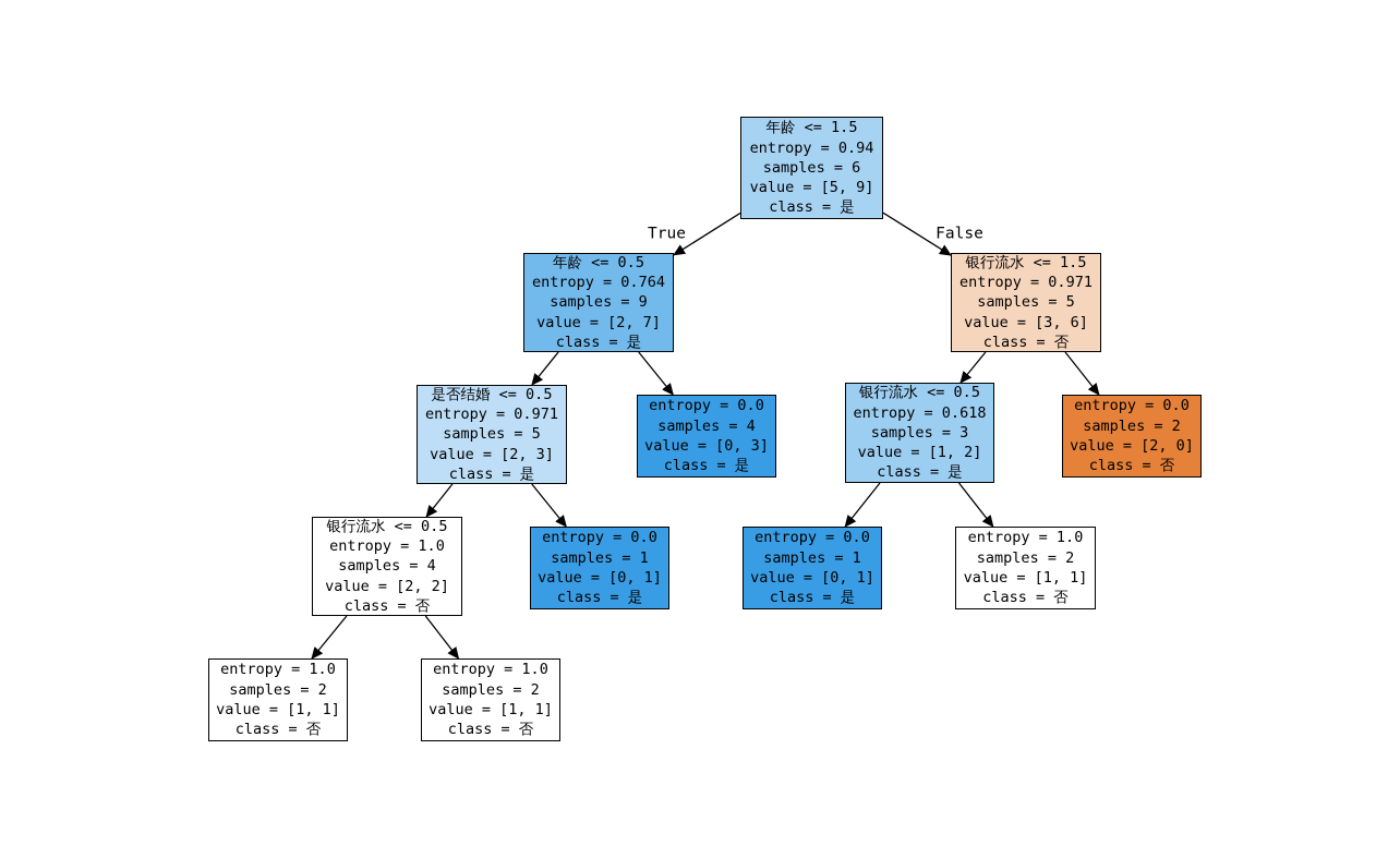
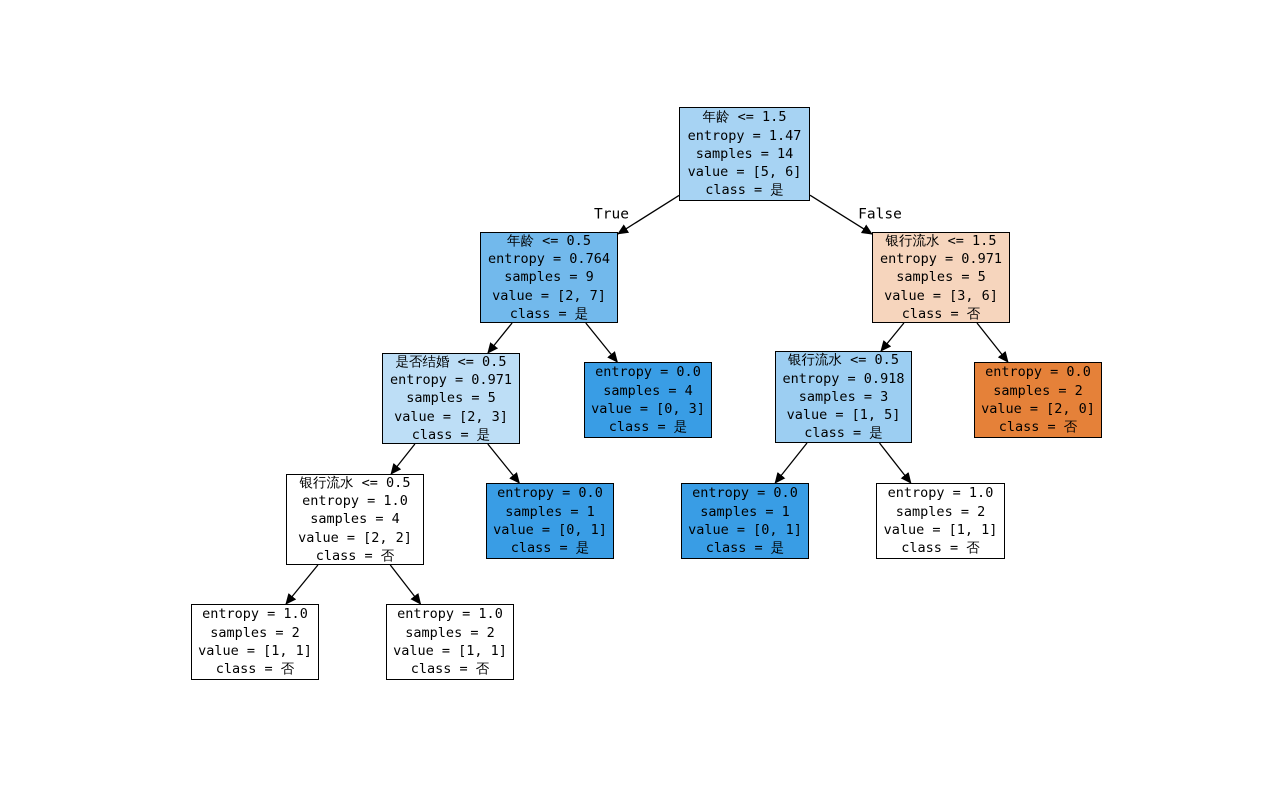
  True
  False
  年龄 <= 1.5
- entropy = 0.94
+ entropy = 1.47
- samples = 6
+ samples = 14
- value = [5, 9]
+ value = [5, 6]
  class = 是
  年龄 <= 0.5
  entropy = 0.764
  samples = 9
  value = [2, 7]
  class = 是
  银行流水 <= 1.5
  entropy = 0.971
  samples = 5
  value = [3, 6]
  class = 否
  是否结婚 <= 0.5
  entropy = 0.971
  samples = 5
  value = [2, 3]
  class = 是
  entropy = 0.0
  samples = 4
  value = [0, 3]
  class = 是
  银行流水 <= 0.5
- entropy = 0.618
+ entropy = 0.918
  samples = 3
- value = [1, 2]
+ value = [1, 5]
  class = 是
  entropy = 0.0
  samples = 2
  value = [2, 0]
  class = 否
  银行流水 <= 0.5
  entropy = 1.0
  samples = 4
  value = [2, 2]
  class = 否
  entropy = 0.0
  samples = 1
  value = [0, 1]
  class = 是
  entropy = 0.0
  samples = 1
  value = [0, 1]
  class = 是
  entropy = 1.0
  samples = 2
  value = [1, 1]
  class = 否
  entropy = 1.0
  samples = 2
  value = [1, 1]
  class = 否
  entropy = 1.0
  samples = 2
  value = [1, 1]
  class = 否
